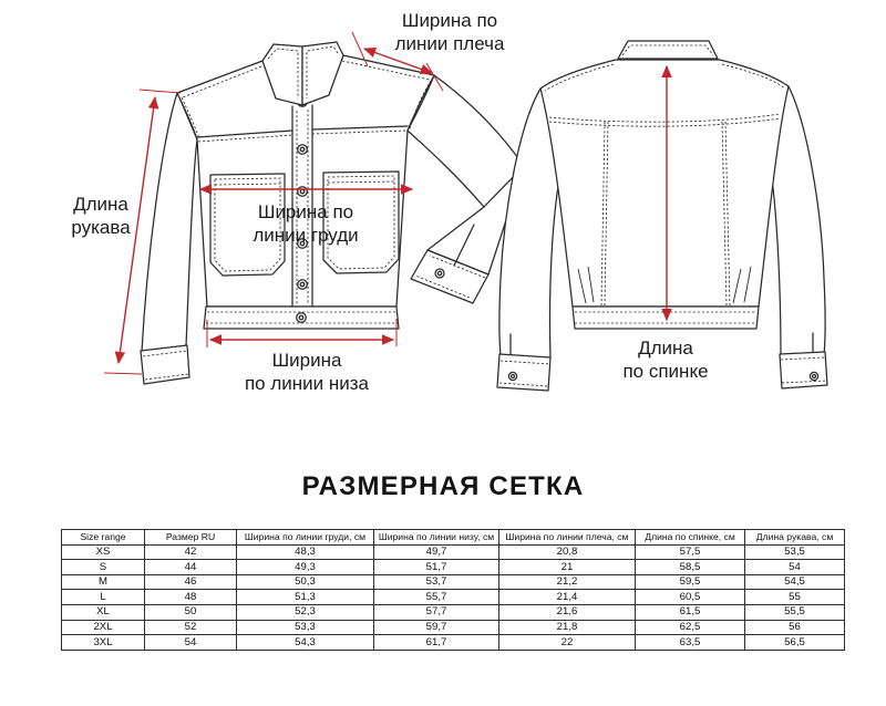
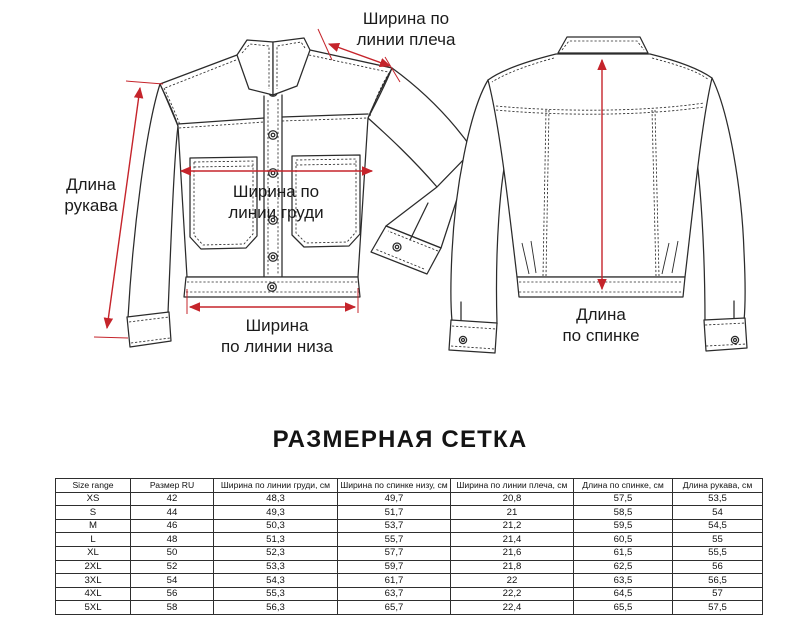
  Длина
  рукава
  Ширина по
  линии плеча
  Ширина по
  линии груди
  Ширина
  по линии низа
  Длина
  по спинке
  РАЗМЕРНАЯ СЕТКА
- Size range	Размер RU	Ширина по линии груди, см	Ширина по линии низу, см	Ширина по линии плеча, см	Длина по спинке, см	Длина рукава, см
+ Size range	Размер RU	Ширина по линии груди, см	Ширина по спинке низу, см	Ширина по линии плеча, см	Длина по спинке, см	Длина рукава, см
  XS	42	48,3	49,7	20,8	57,5	53,5
  S	44	49,3	51,7	21	58,5	54
  M	46	50,3	53,7	21,2	59,5	54,5
  L	48	51,3	55,7	21,4	60,5	55
  XL	50	52,3	57,7	21,6	61,5	55,5
  2XL	52	53,3	59,7	21,8	62,5	56
  3XL	54	54,3	61,7	22	63,5	56,5
+ 4XL	56	55,3	63,7	22,2	64,5	57
+ 5XL	58	56,3	65,7	22,4	65,5	57,5
